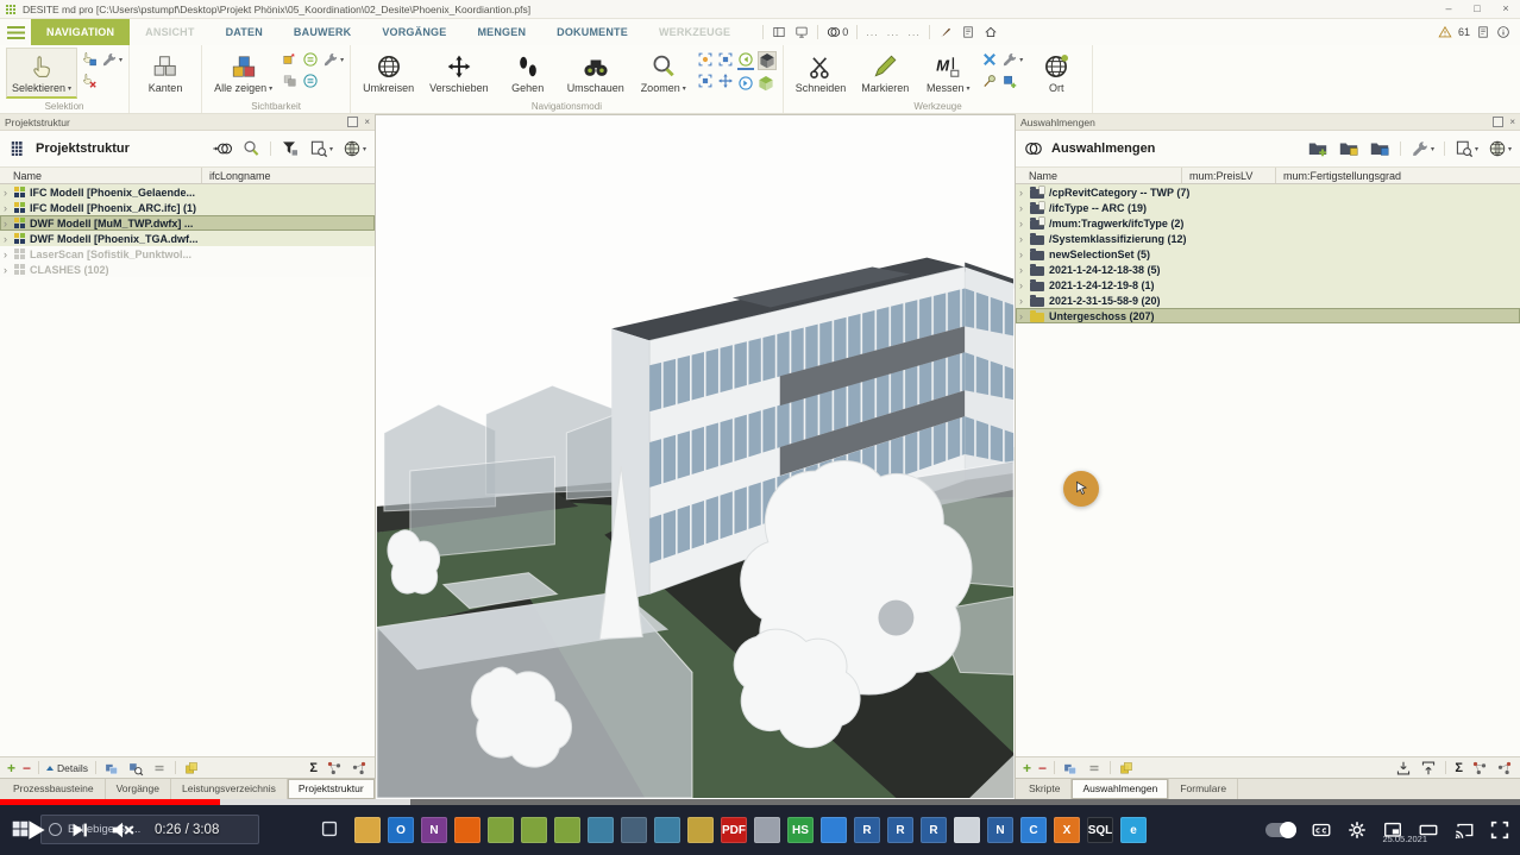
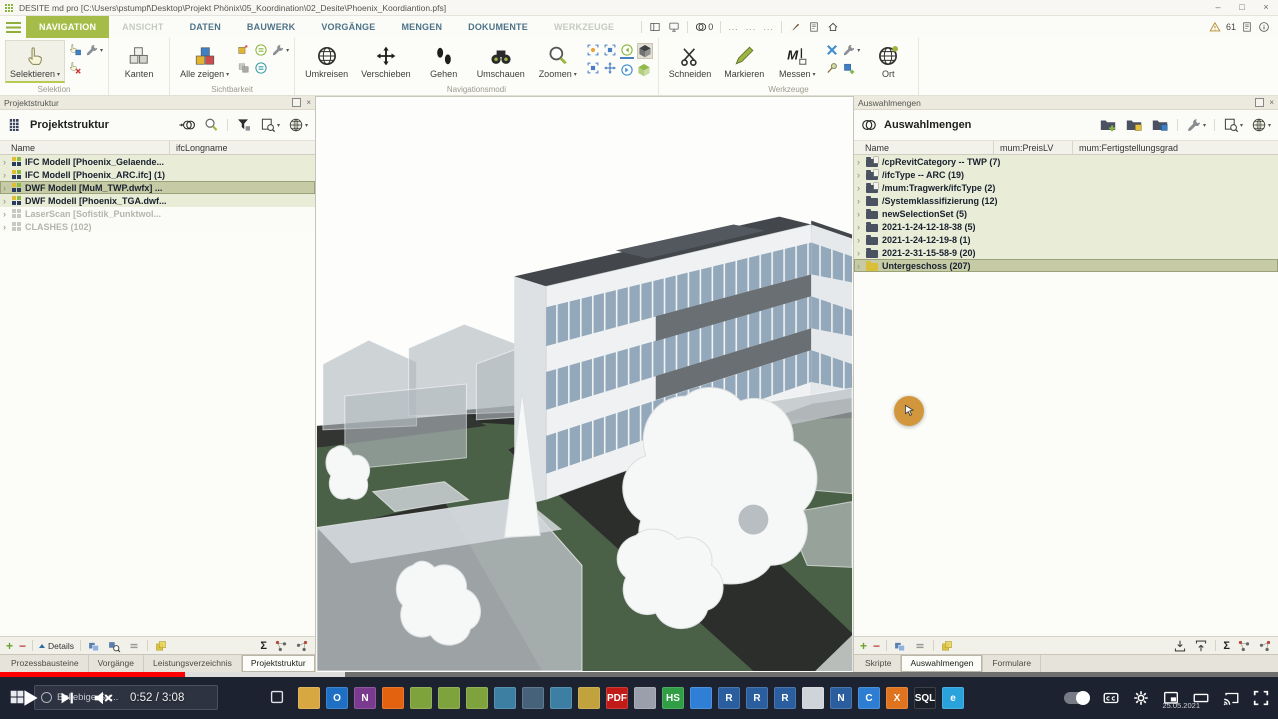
  DESITE md pro [C:\Users\pstumpf\Desktop\Projekt Phönix\05_Koordination\02_Desite\Phoenix_Koordiantion.pfs]
  –
  □
  ×
  NAVIGATION
  ANSICHT
  DATEN
  BAUWERK
  VORGÄNGE
  MENGEN
  DOKUMENTE
  WERKZEUGE
  0
  ...
  ...
  ...
  61
  Selektieren
  Selektion
  Kanten
  Alle zeigen
  Sichtbarkeit
  Umkreisen
  Verschieben
  Gehen
  Umschauen
  Zoomen
  Navigationsmodi
  Schneiden
  Markieren
  Messen
  Ort
  Werkzeuge
  Projektstruktur
  ×
  Projektstruktur
  Name
  ifcLongname
  ›
  IFC Modell [Phoenix_Gelaende...
  ›
  IFC Modell [Phoenix_ARC.ifc] (1)
  ›
  DWF Modell [MuM_TWP.dwfx] ...
  ›
  DWF Modell [Phoenix_TGA.dwf...
  ›
  LaserScan [Sofistik_Punktwol...
  ›
  CLASHES (102)
  +
  −
  Details
  Σ
  Prozessbausteine
  Vorgänge
  Leistungsverzeichnis
  Projektstruktur
  Auswahlmengen
  ×
  Auswahlmengen
  Name
  mum:PreisLV
  mum:Fertigstellungsgrad
  ›
  /cpRevitCategory -- TWP (7)
  ›
  /ifcType -- ARC (19)
  ›
  /mum:Tragwerk/ifcType (2)
  ›
  /Systemklassifizierung (12)
  ›
  newSelectionSet (5)
  ›
  2021-1-24-12-18-38 (5)
  ›
  2021-1-24-12-19-8 (1)
  ›
  2021-2-31-15-58-9 (20)
  ›
  Untergeschoss (207)
  +
  −
  Σ
  Skripte
  Auswahlmengen
  Formulare
  Blebige...
  O
  N
  PDF
  HS
  R
  R
  R
  N
  C
  X
  SQL
  e
  25.05.2021
- 0:26 / 3:08
+ 0:52 / 3:08
